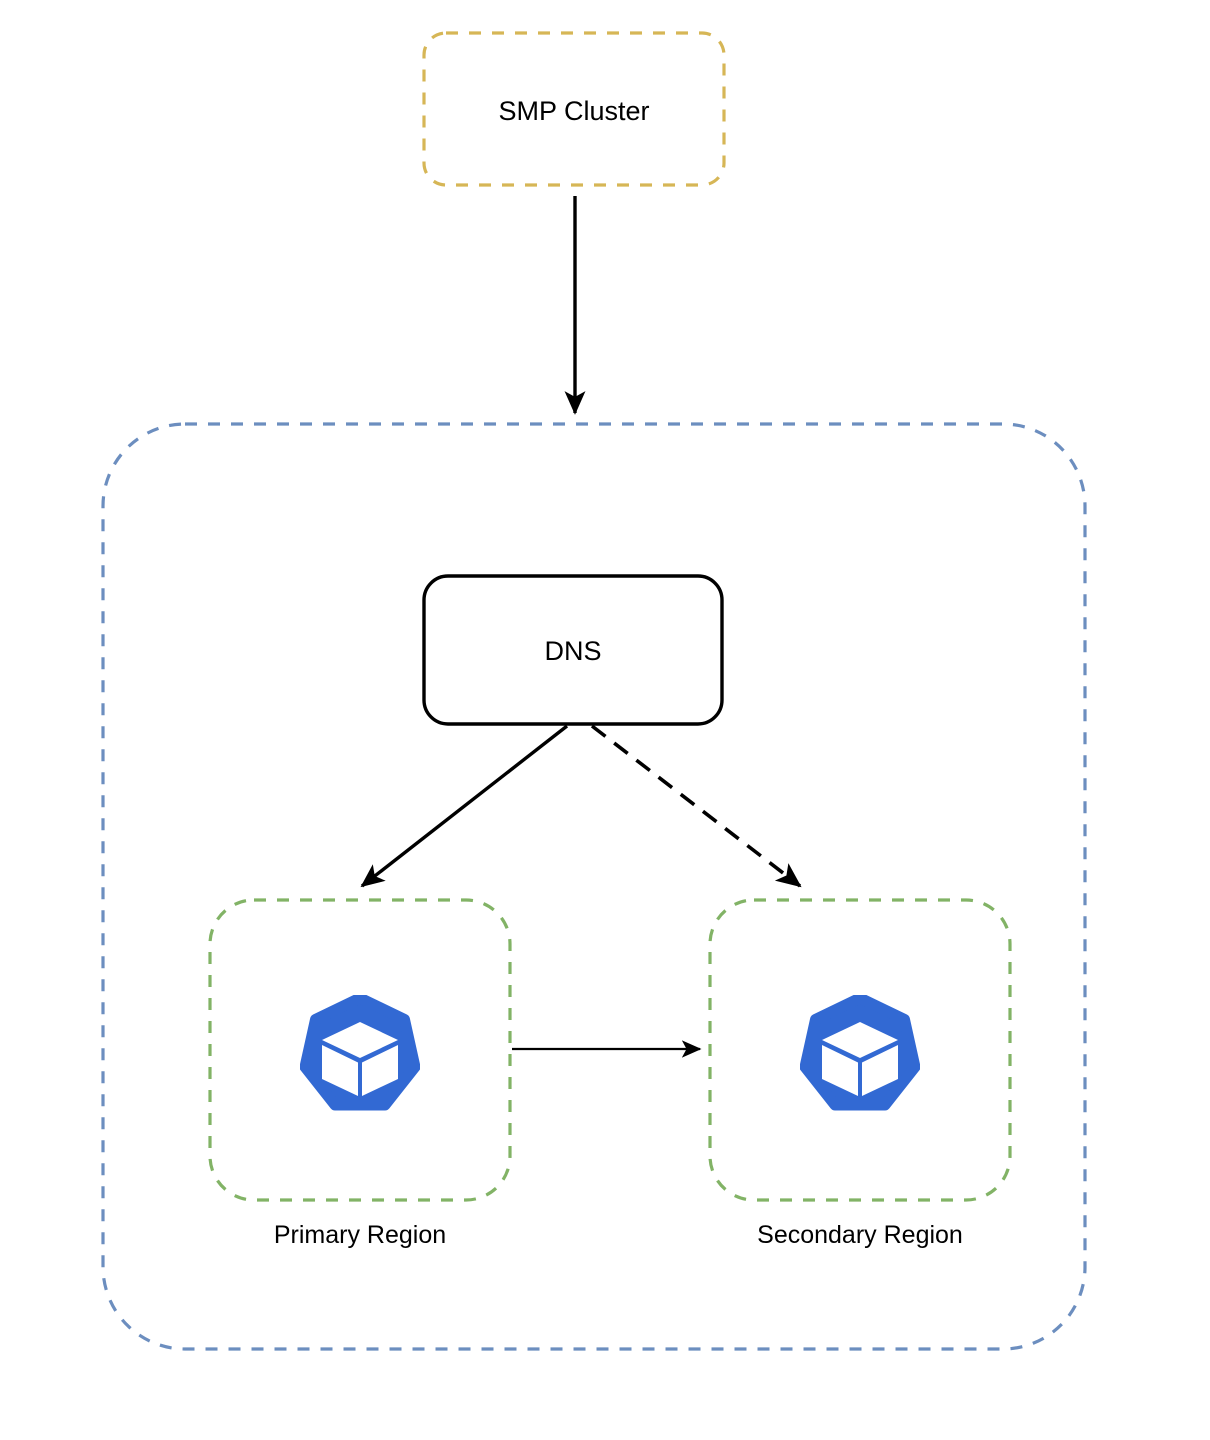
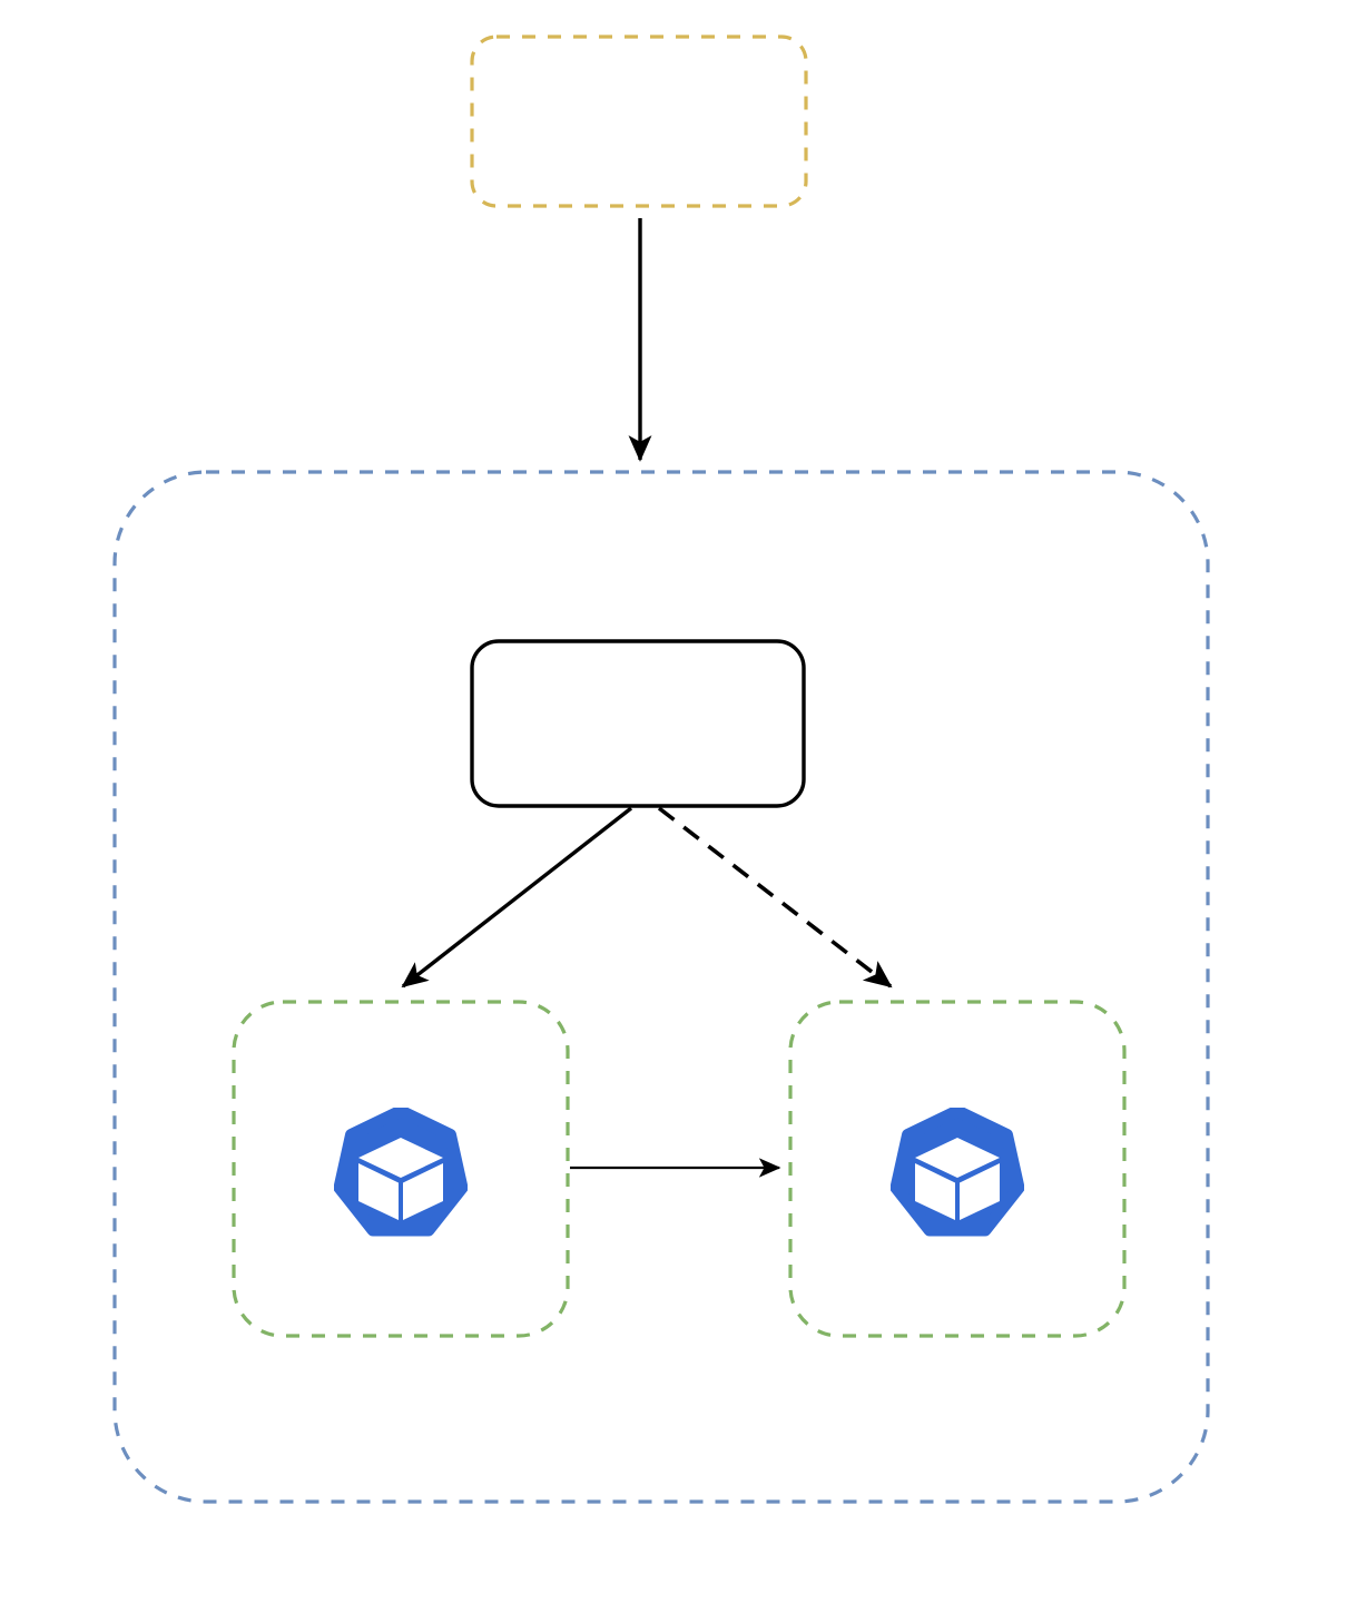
- SMP Cluster
- DNS
- Primary Region
- Secondary Region
